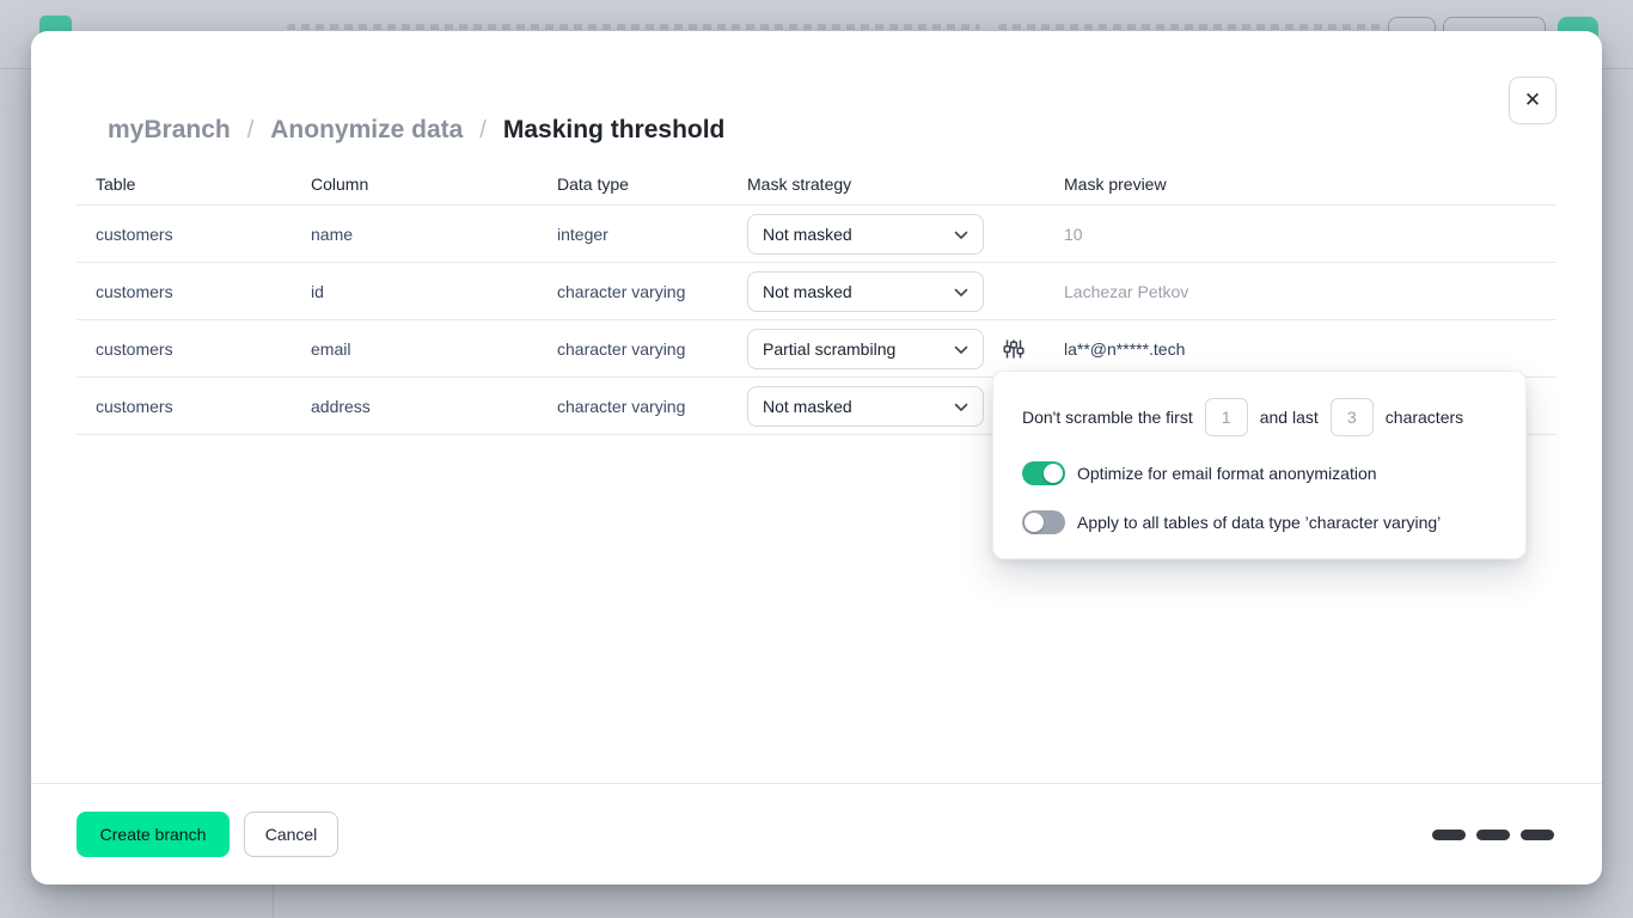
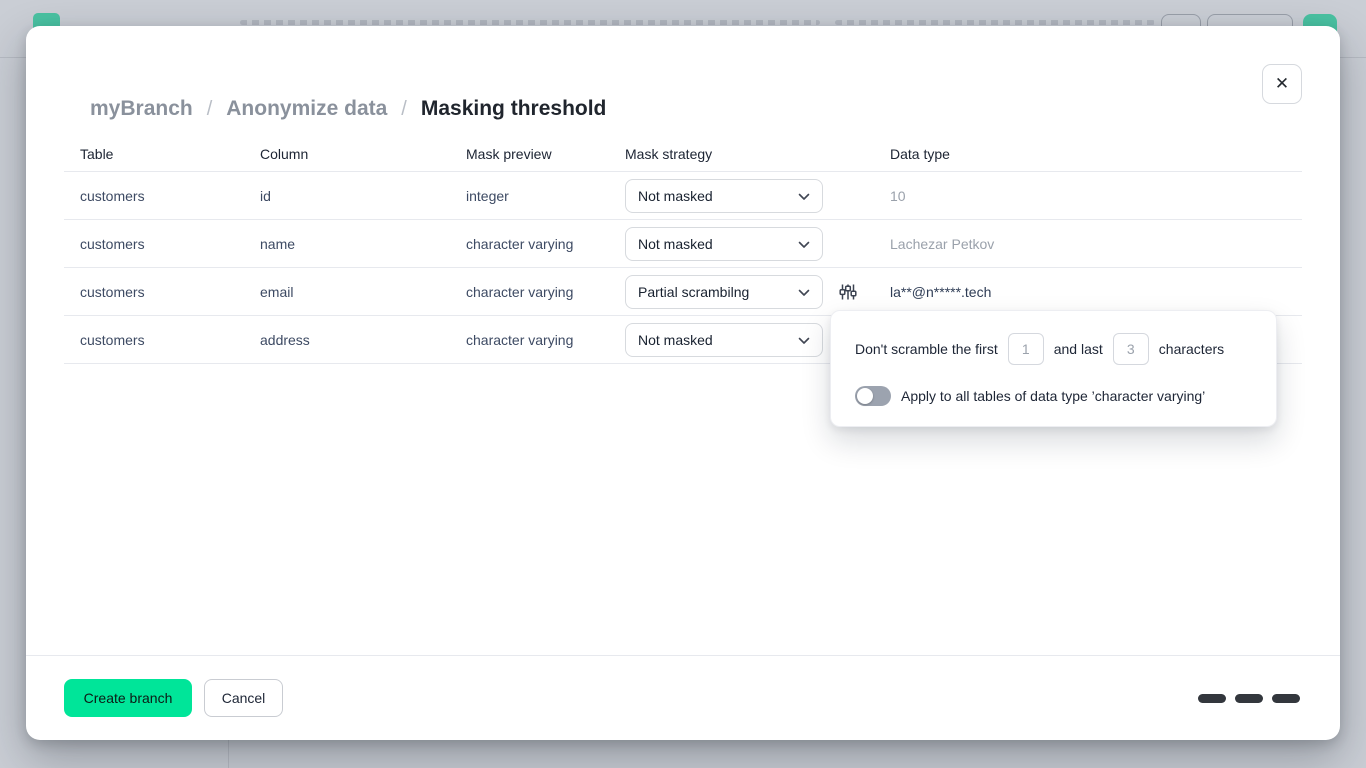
  myBranch
  /
  Anonymize data
  /
  Masking threshold
  ✕
  Table
  Column
- Data type
+ Mask preview
  Mask strategy
- Mask preview
+ Data type
  customers
- name
+ id
  integer
  Not masked
  10
  customers
- id
+ name
  character varying
  Not masked
  Lachezar Petkov
  customers
  email
  character varying
  Partial scrambilng
  la**@n*****.tech
  customers
  address
  character varying
  Not masked
  Don't scramble the first
  1
  and last
  3
  characters
- Optimize for email format anonymization
  Apply to all tables of data type ’character varying’
  Create branch
  Cancel
